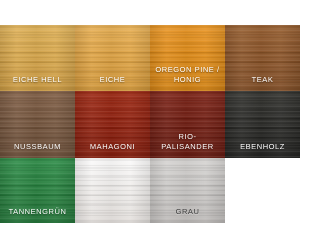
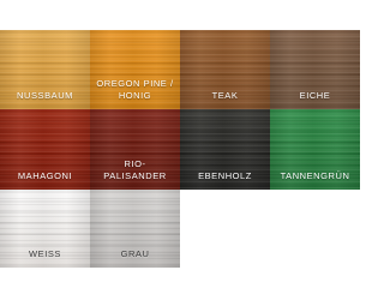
- EICHE HELL
- EICHE
+ NUSSBAUM
  OREGON PINE /
  HONIG
  TEAK
- NUSSBAUM
+ EICHE
  MAHAGONI
  RIO-
  PALISANDER
  EBENHOLZ
  TANNENGRÜN
+ WEISS
  GRAU
